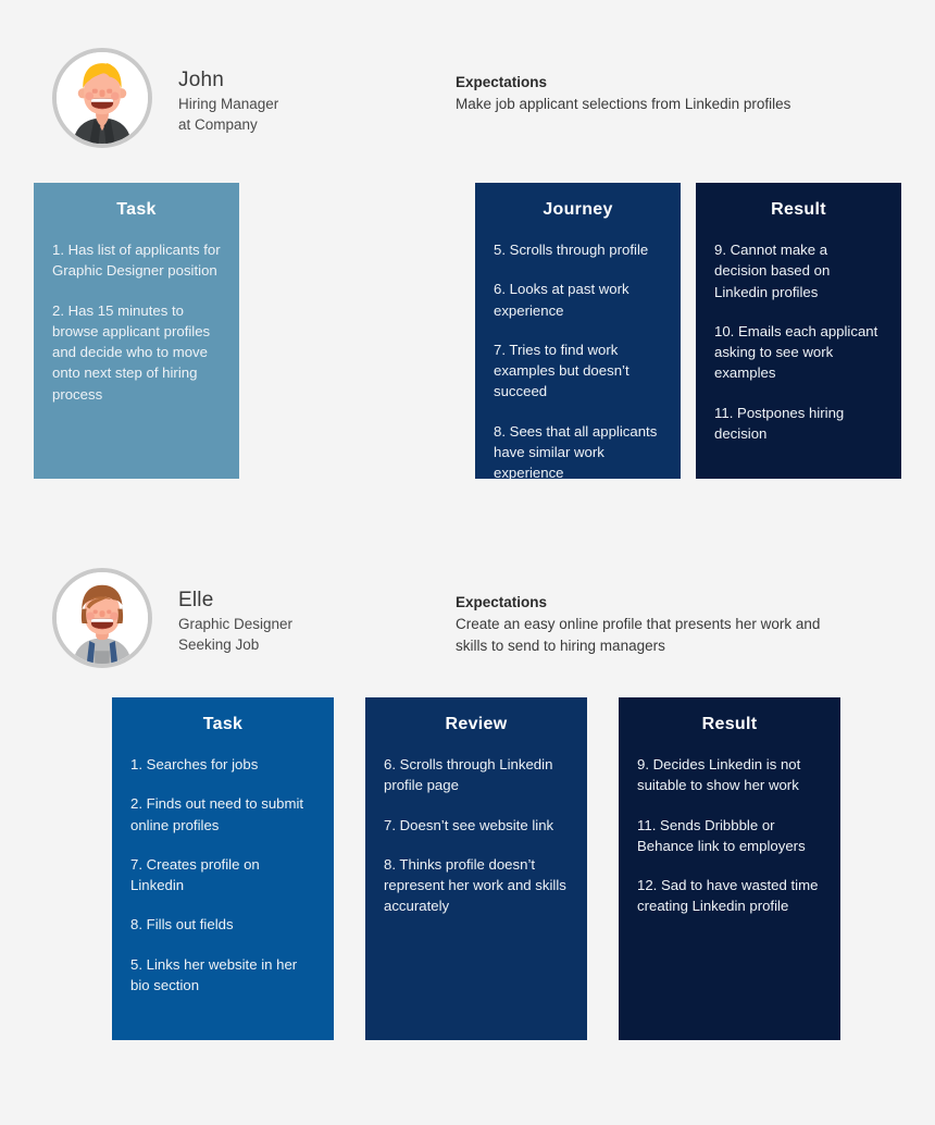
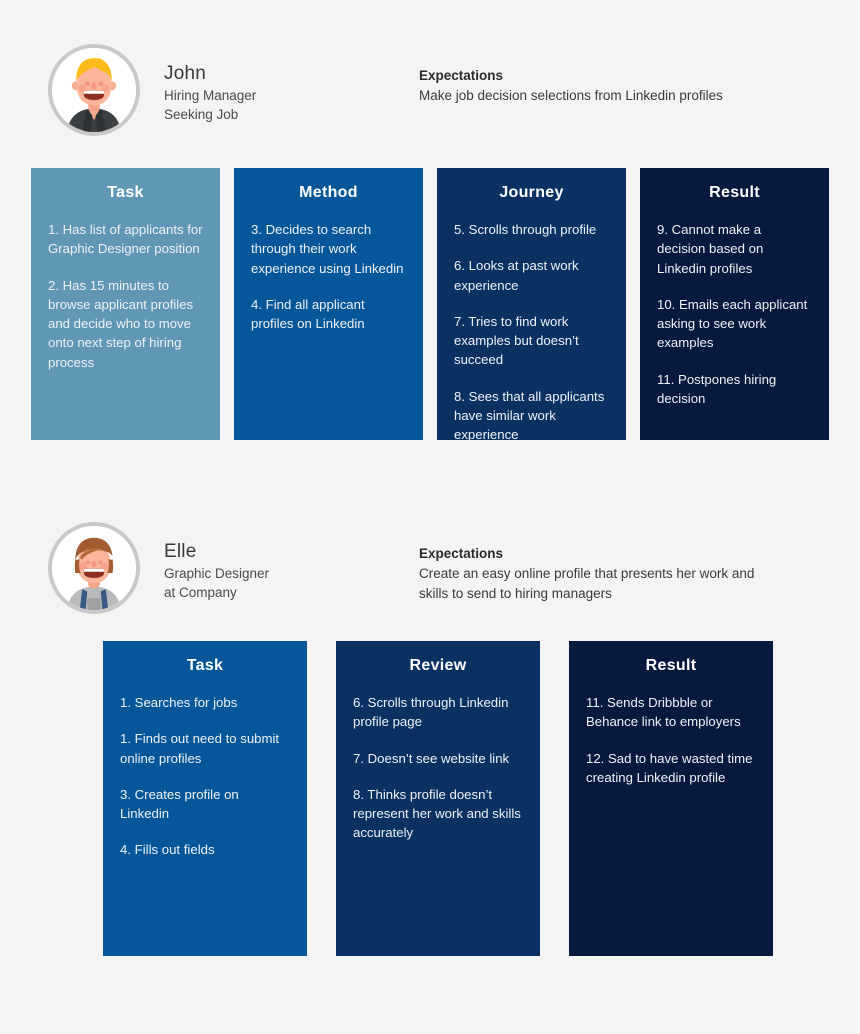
  John
  Hiring Manager
- at Company
+ Seeking Job
  Expectations
- Make job applicant selections from Linkedin profiles
+ Make job decision selections from Linkedin profiles
  Task
  1. Has list of applicants for Graphic Designer position
  2. Has 15 minutes to browse applicant profiles and decide who to move onto next step of hiring process
+ Method
+ 3. Decides to search through their work experience using Linkedin
+ 4. Find all applicant profiles on Linkedin
  Journey
  5. Scrolls through profile
  6. Looks at past work experience
  7. Tries to find work examples but doesn’t succeed
  8. Sees that all applicants have similar work experience
  Result
  9. Cannot make a decision based on Linkedin profiles
  10. Emails each applicant asking to see work examples
  11. Postpones hiring decision
  Elle
  Graphic Designer
- Seeking Job
+ at Company
  Expectations
  Create an easy online profile that presents her work and skills to send to hiring managers
  Task
  1. Searches for jobs
- 2. Finds out need to submit online profiles
+ 1. Finds out need to submit online profiles
- 7. Creates profile on Linkedin
+ 3. Creates profile on Linkedin
- 8. Fills out fields
+ 4. Fills out fields
- 5. Links her website in her bio section
  Review
  6. Scrolls through Linkedin profile page
  7. Doesn’t see website link
  8. Thinks profile doesn’t represent her work and skills accurately
  Result
- 9. Decides Linkedin is not suitable to show her work
  11. Sends Dribbble or Behance link to employers
  12. Sad to have wasted time creating Linkedin profile
